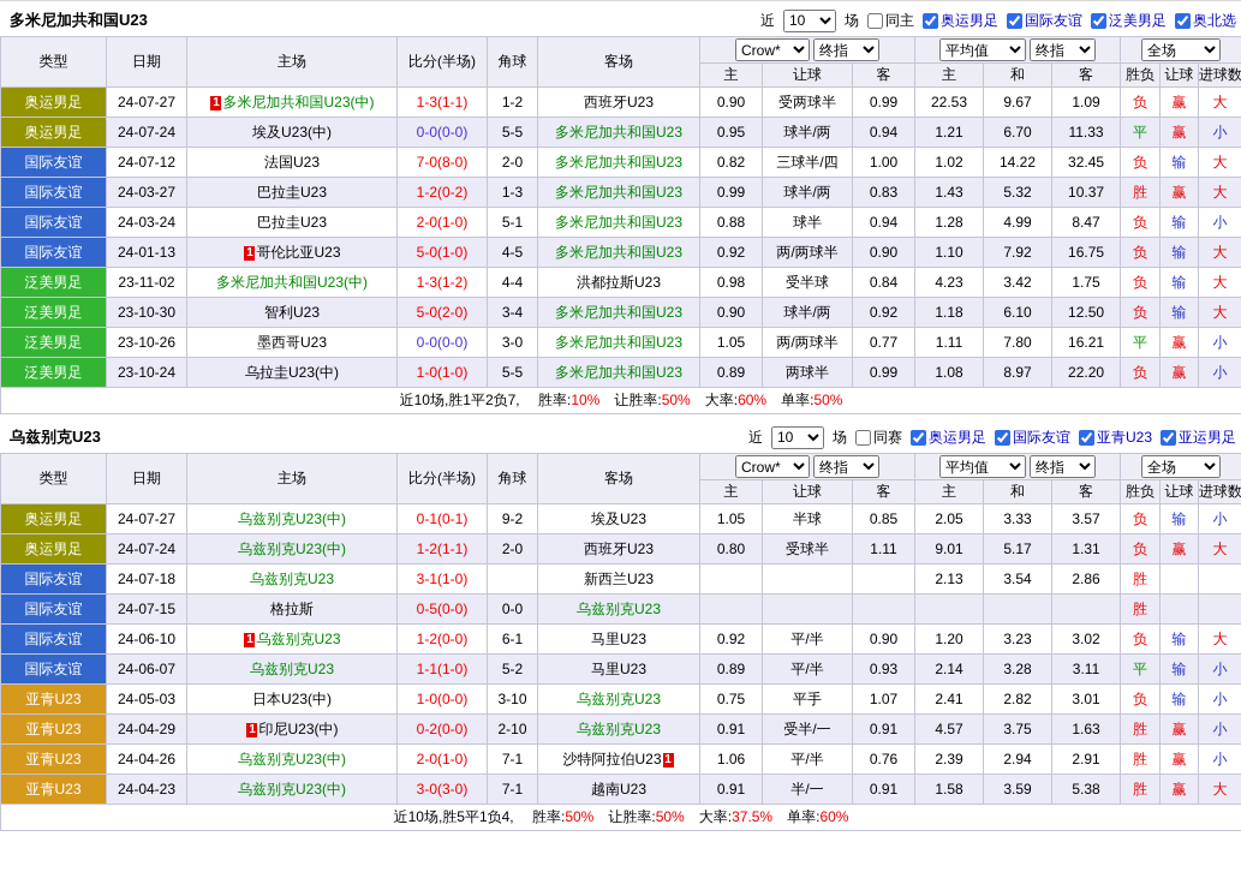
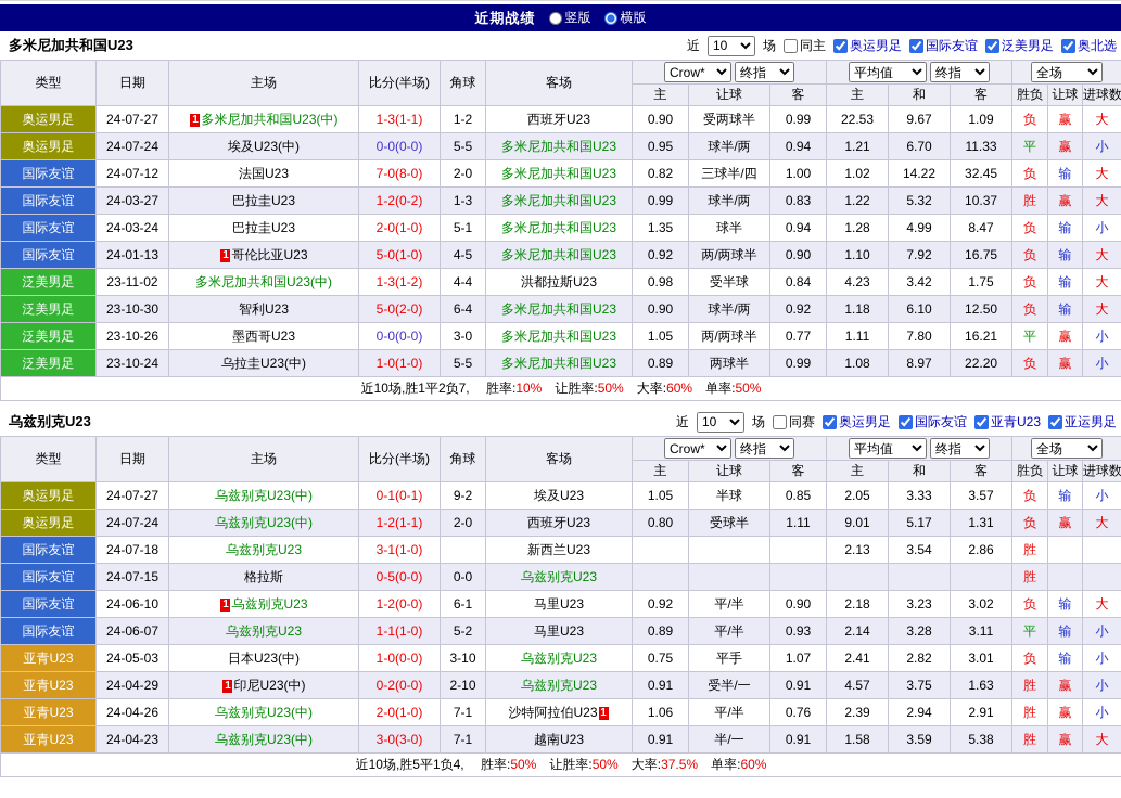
+ 近期战绩
+ 竖版
+ 横版
  多米尼加共和国U23
  近
  10
  场
  同主
  奥运男足
  国际友谊
  泛美男足
  奥北选
  类型	日期	主场	比分(半场)	角球	客场	Crow* 终指	平均值 终指	全场
  主	让球	客	主	和	客	胜负	让球	进球数
  奥运男足	24-07-27	1 多米尼加共和国U23(中)	1-3(1-1)	1-2	西班牙U23	0.90	受两球半	0.99	22.53	9.67	1.09	负	赢	大
  奥运男足	24-07-24	埃及U23(中)	0-0(0-0)	5-5	多米尼加共和国U23	0.95	球半/两	0.94	1.21	6.70	11.33	平	赢	小
  国际友谊	24-07-12	法国U23	7-0(8-0)	2-0	多米尼加共和国U23	0.82	三球半/四	1.00	1.02	14.22	32.45	负	输	大
- 国际友谊	24-03-27	巴拉圭U23	1-2(0-2)	1-3	多米尼加共和国U23	0.99	球半/两	0.83	1.43	5.32	10.37	胜	赢	大
+ 国际友谊	24-03-27	巴拉圭U23	1-2(0-2)	1-3	多米尼加共和国U23	0.99	球半/两	0.83	1.22	5.32	10.37	胜	赢	大
- 国际友谊	24-03-24	巴拉圭U23	2-0(1-0)	5-1	多米尼加共和国U23	0.88	球半	0.94	1.28	4.99	8.47	负	输	小
+ 国际友谊	24-03-24	巴拉圭U23	2-0(1-0)	5-1	多米尼加共和国U23	1.35	球半	0.94	1.28	4.99	8.47	负	输	小
  国际友谊	24-01-13	1 哥伦比亚U23	5-0(1-0)	4-5	多米尼加共和国U23	0.92	两/两球半	0.90	1.10	7.92	16.75	负	输	大
  泛美男足	23-11-02	多米尼加共和国U23(中)	1-3(1-2)	4-4	洪都拉斯U23	0.98	受半球	0.84	4.23	3.42	1.75	负	输	大
- 泛美男足	23-10-30	智利U23	5-0(2-0)	3-4	多米尼加共和国U23	0.90	球半/两	0.92	1.18	6.10	12.50	负	输	大
+ 泛美男足	23-10-30	智利U23	5-0(2-0)	6-4	多米尼加共和国U23	0.90	球半/两	0.92	1.18	6.10	12.50	负	输	大
  泛美男足	23-10-26	墨西哥U23	0-0(0-0)	3-0	多米尼加共和国U23	1.05	两/两球半	0.77	1.11	7.80	16.21	平	赢	小
  泛美男足	23-10-24	乌拉圭U23(中)	1-0(1-0)	5-5	多米尼加共和国U23	0.89	两球半	0.99	1.08	8.97	22.20	负	赢	小
  近10场,胜1平2负7, 胜率:10% 让胜率:50% 大率:60% 单率:50%
  乌兹别克U23
  近
  10
  场
  同赛
  奥运男足
  国际友谊
  亚青U23
  亚运男足
  类型	日期	主场	比分(半场)	角球	客场	Crow* 终指	平均值 终指	全场
  主	让球	客	主	和	客	胜负	让球	进球数
  奥运男足	24-07-27	乌兹别克U23(中)	0-1(0-1)	9-2	埃及U23	1.05	半球	0.85	2.05	3.33	3.57	负	输	小
  奥运男足	24-07-24	乌兹别克U23(中)	1-2(1-1)	2-0	西班牙U23	0.80	受球半	1.11	9.01	5.17	1.31	负	赢	大
  国际友谊	24-07-18	乌兹别克U23	3-1(1-0)		新西兰U23				2.13	3.54	2.86	胜
  国际友谊	24-07-15	格拉斯	0-5(0-0)	0-0	乌兹别克U23							胜
- 国际友谊	24-06-10	1 乌兹别克U23	1-2(0-0)	6-1	马里U23	0.92	平/半	0.90	1.20	3.23	3.02	负	输	大
+ 国际友谊	24-06-10	1 乌兹别克U23	1-2(0-0)	6-1	马里U23	0.92	平/半	0.90	2.18	3.23	3.02	负	输	大
  国际友谊	24-06-07	乌兹别克U23	1-1(1-0)	5-2	马里U23	0.89	平/半	0.93	2.14	3.28	3.11	平	输	小
  亚青U23	24-05-03	日本U23(中)	1-0(0-0)	3-10	乌兹别克U23	0.75	平手	1.07	2.41	2.82	3.01	负	输	小
  亚青U23	24-04-29	1 印尼U23(中)	0-2(0-0)	2-10	乌兹别克U23	0.91	受半/一	0.91	4.57	3.75	1.63	胜	赢	小
  亚青U23	24-04-26	乌兹别克U23(中)	2-0(1-0)	7-1	沙特阿拉伯U23 1	1.06	平/半	0.76	2.39	2.94	2.91	胜	赢	小
  亚青U23	24-04-23	乌兹别克U23(中)	3-0(3-0)	7-1	越南U23	0.91	半/一	0.91	1.58	3.59	5.38	胜	赢	大
  近10场,胜5平1负4, 胜率:50% 让胜率:50% 大率:37.5% 单率:60%
